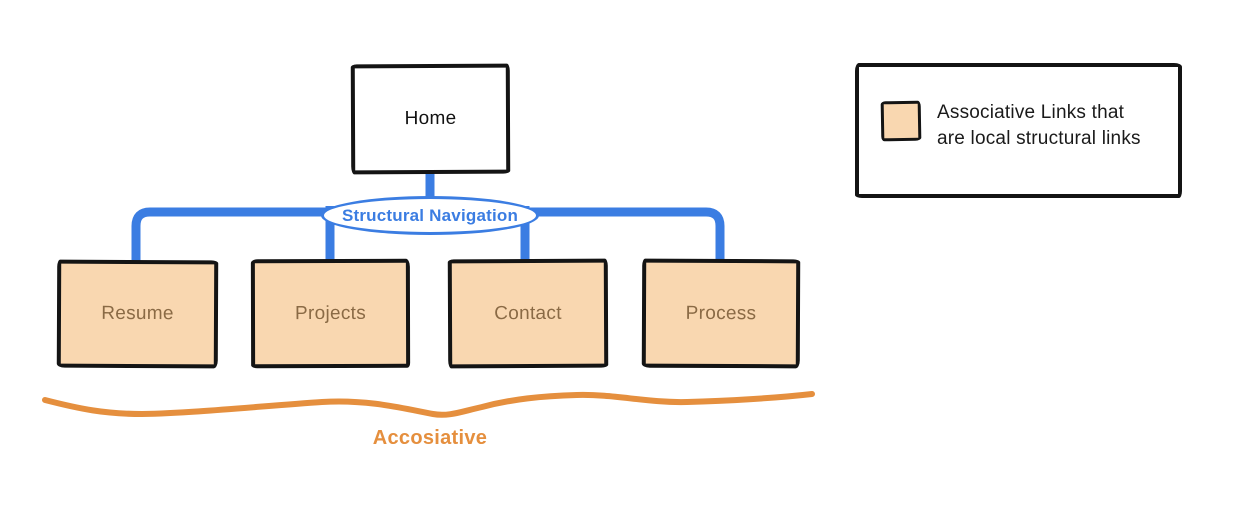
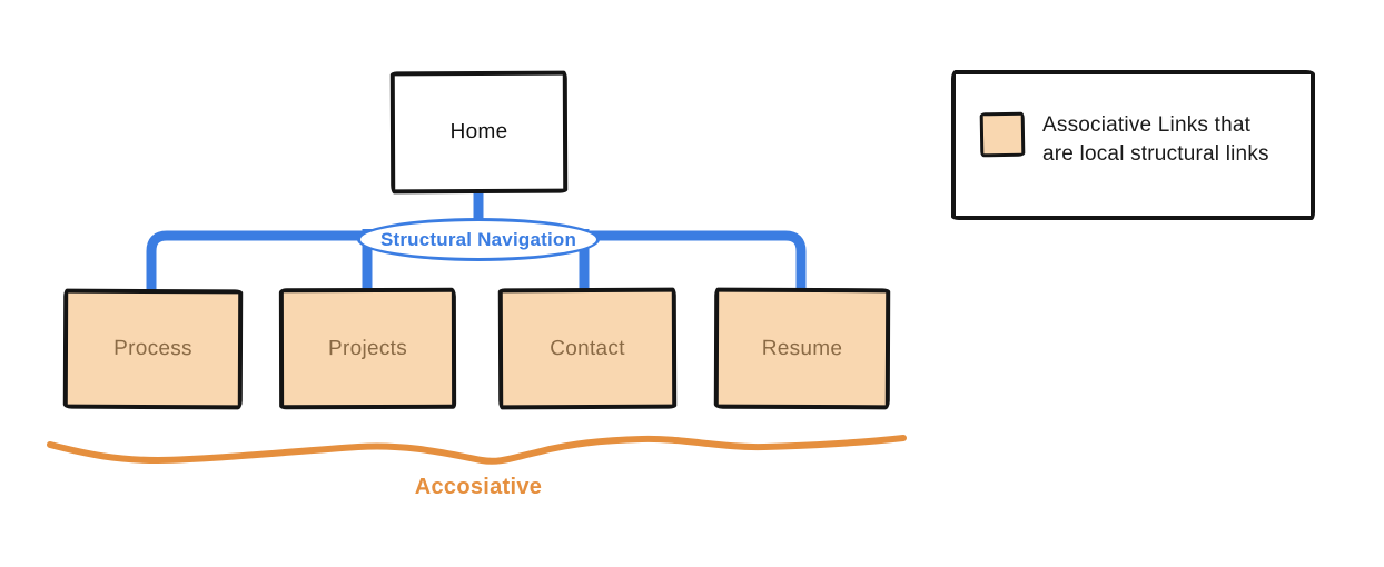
  Home
  Structural Navigation
- Resume
+ Process
  Projects
  Contact
- Process
+ Resume
  Accosiative
  Associative Links that
  are local structural links
